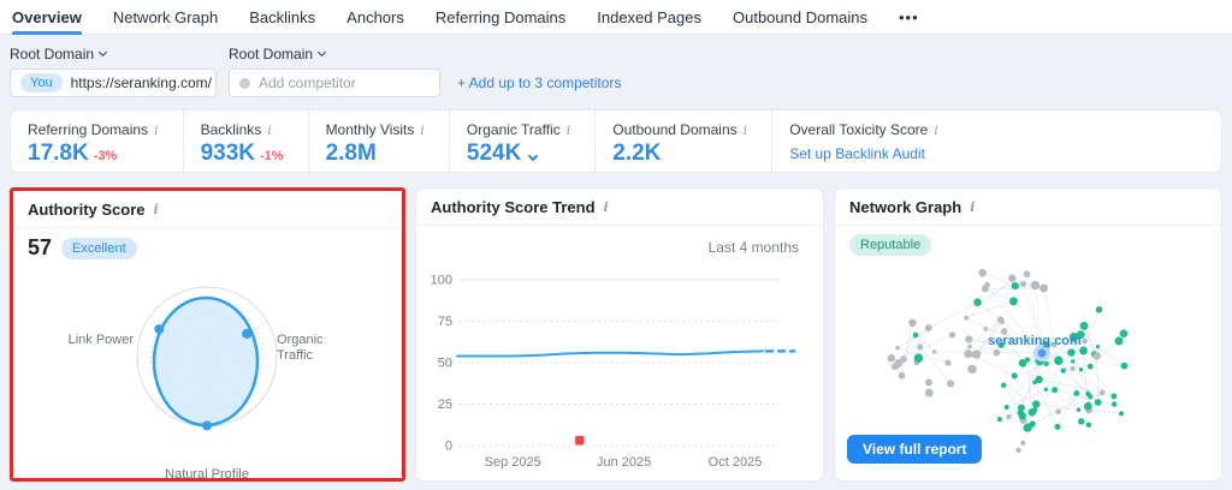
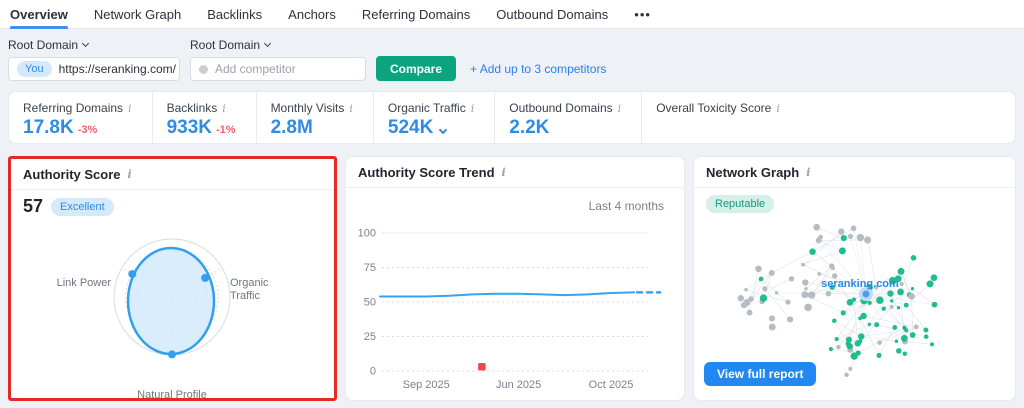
  Overview
  Network Graph
  Backlinks
  Anchors
  Referring Domains
- Indexed Pages
  Outbound Domains
  •••
  Root Domain
  You
  https://seranking.com/
  Root Domain
  Add competitor
+ Compare
  + Add up to 3 competitors
  Referring Domains
  i
  17.8K
  -3%
  Backlinks
  i
  933K
  -1%
  Monthly Visits
  i
  2.8M
  Organic Traffic
  i
  524K
  Outbound Domains
  i
  2.2K
  Overall Toxicity Score
  i
- Set up Backlink Audit
  Authority Score
  i
  57
  Excellent
  Link Power
  Organic Traffic
  Natural Profile
  Authority Score Trend
  i
  Last 4 months
  100
  75
  50
  25
  0
  Sep 2025
  Jun 2025
  Oct 2025
  Network Graph
  i
  Reputable
  seranking.com
  View full report
